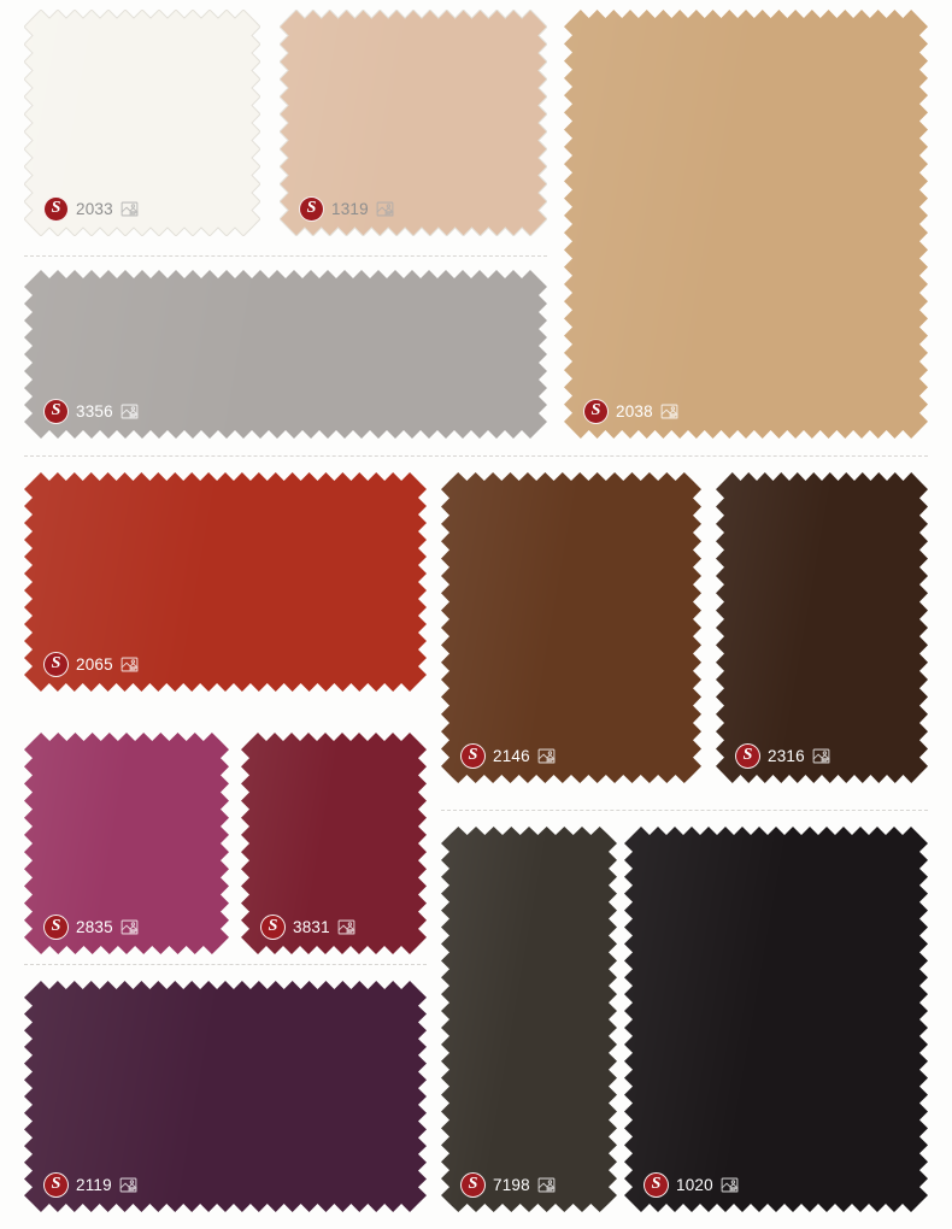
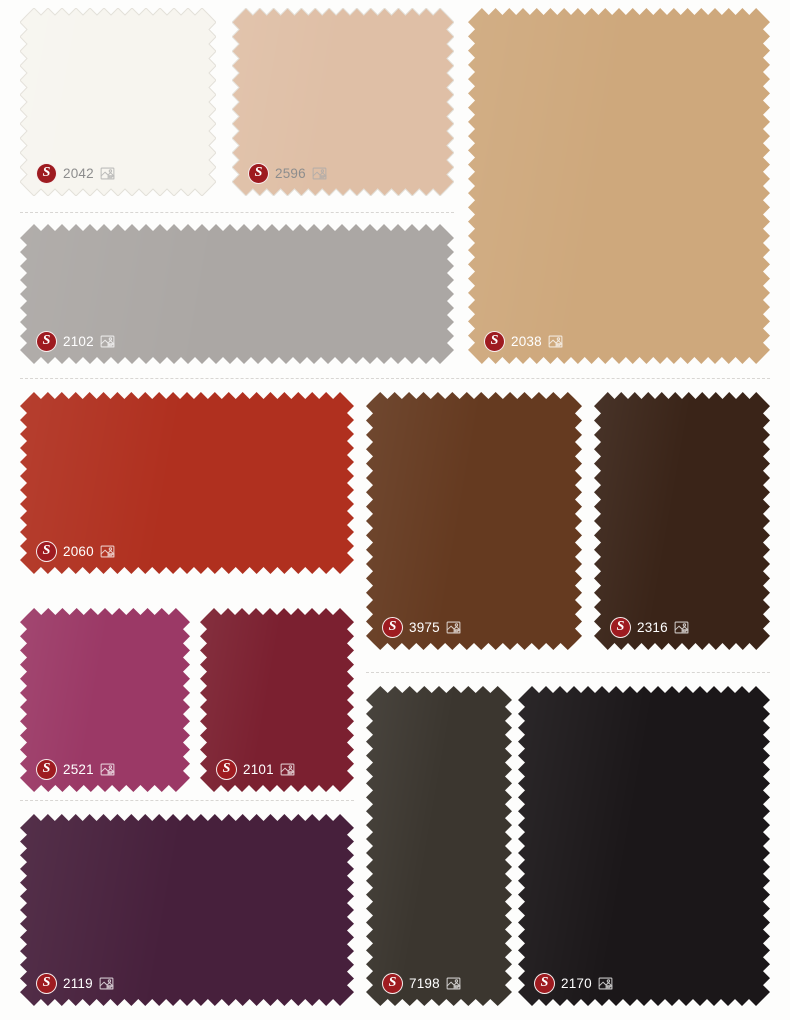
  S
- 2033
+ 2042
  S
- 1319
+ 2596
  S
  2038
  S
- 3356
+ 2102
  S
- 2065
+ 2060
  S
- 2146
+ 3975
  S
  2316
  S
- 2835
+ 2521
  S
- 3831
+ 2101
  S
  2119
  S
  7198
  S
- 1020
+ 2170
